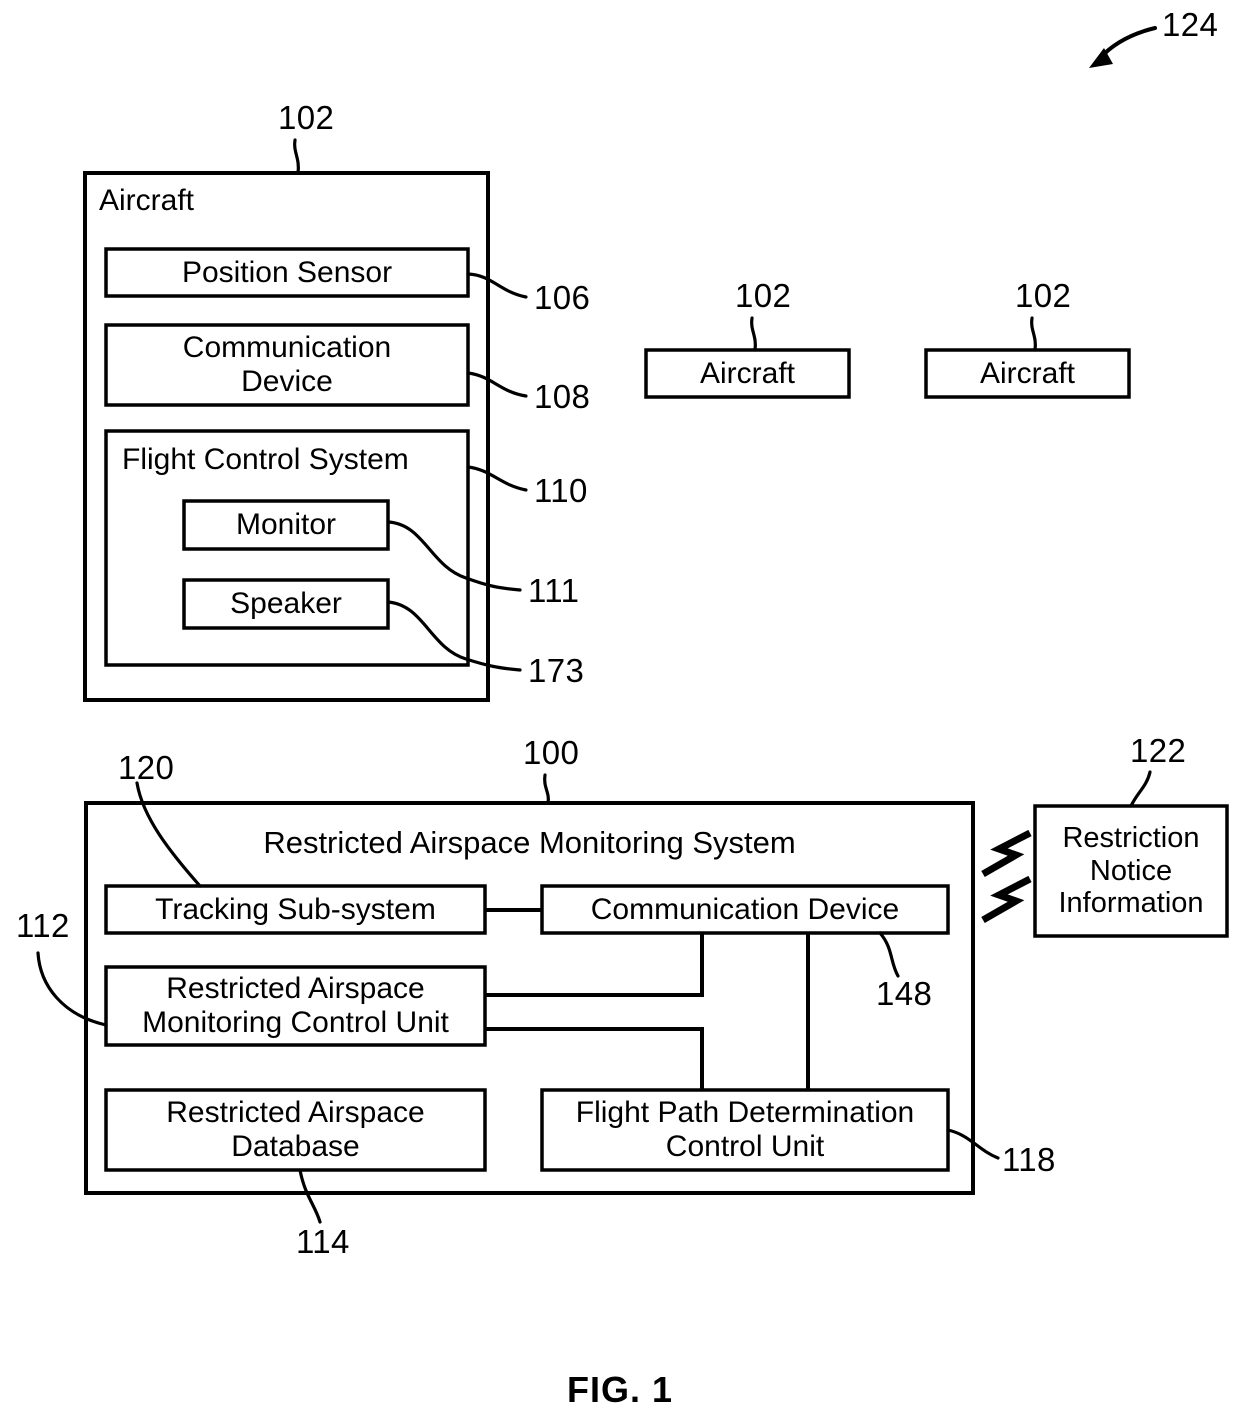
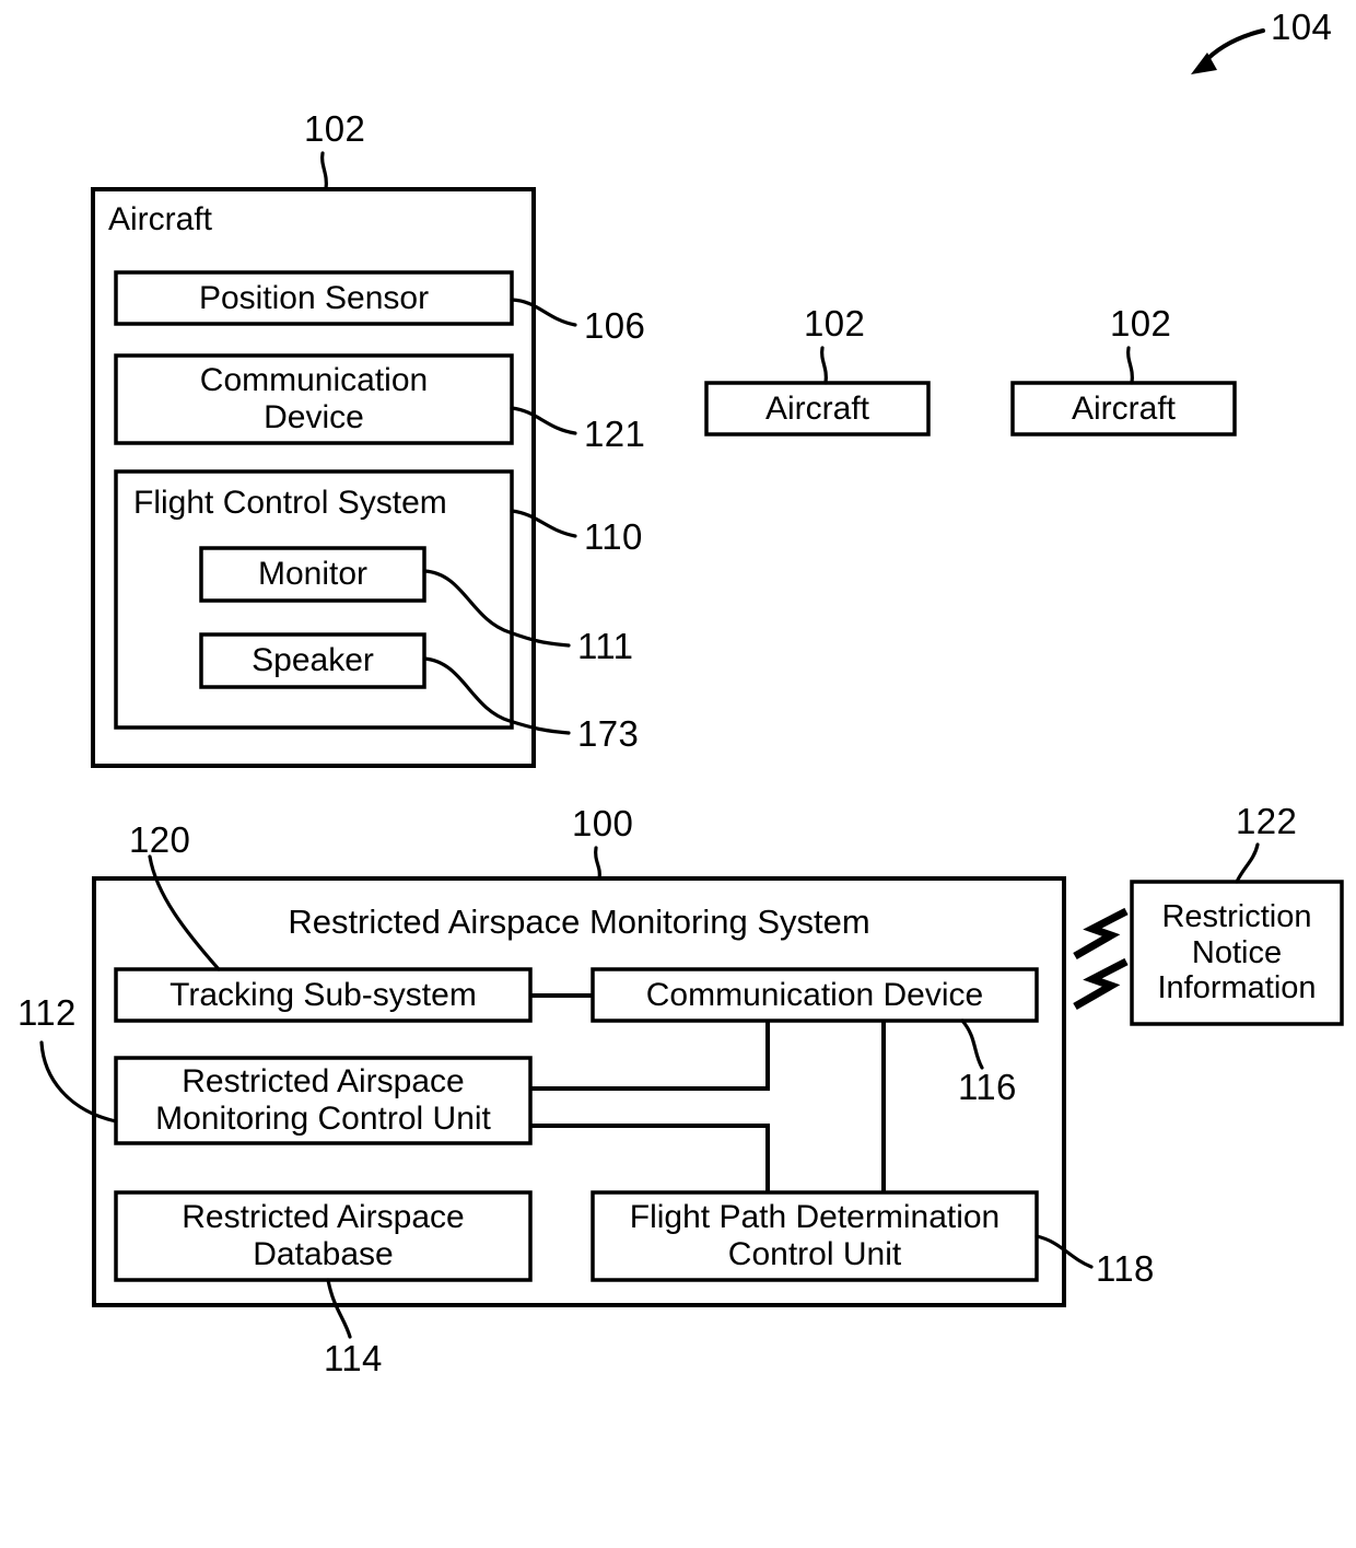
- 124
+ 104
  102
  Aircraft
  Position Sensor
  106
  Communication
  Device
- 108
+ 121
  Flight Control System
  110
  Monitor
  111
  Speaker
  173
  102
  Aircraft
  102
  Aircraft
  100
  120
  112
  Restricted Airspace Monitoring System
  Tracking Sub-system
  Communication Device
- 148
+ 116
  Restricted Airspace
  Monitoring Control Unit
  Restricted Airspace
  Database
  114
  Flight Path Determination
  Control Unit
  118
  122
  Restriction
  Notice
  Information
- FIG. 1
